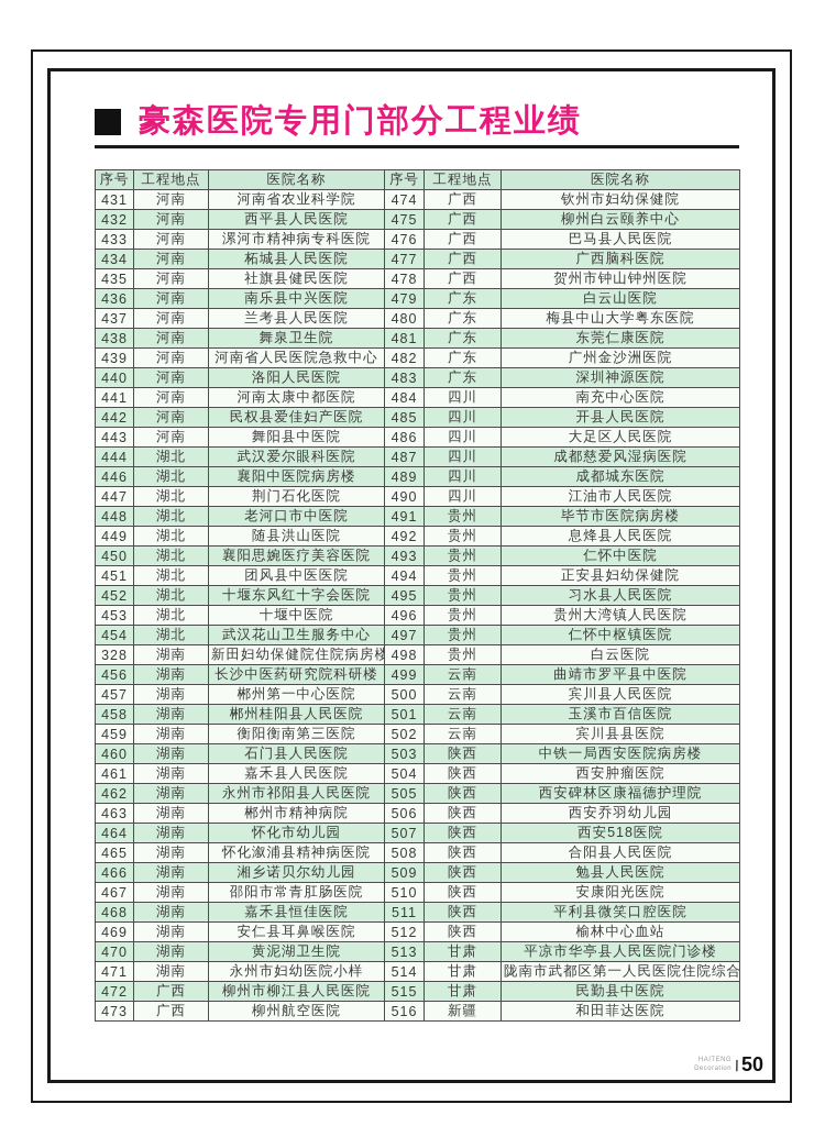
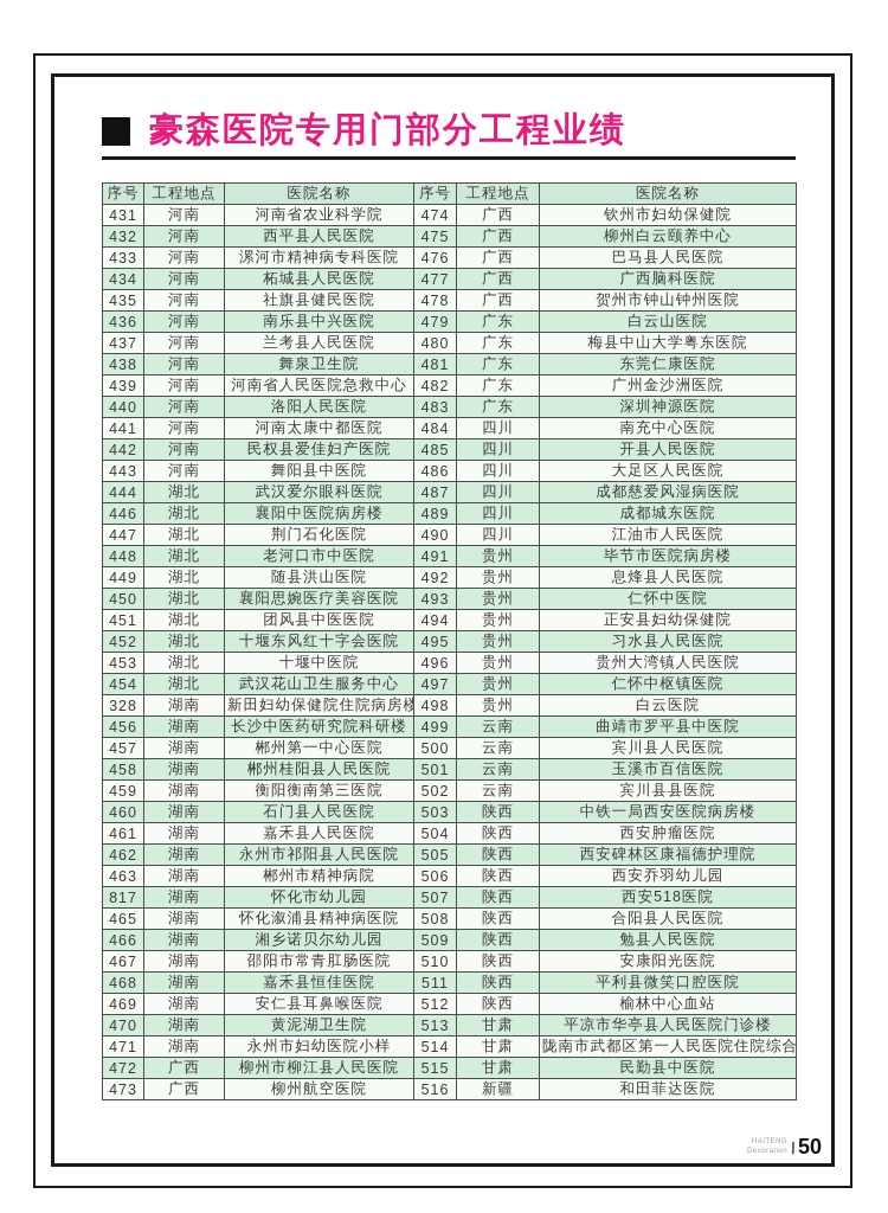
  豪森医院专用门部分工程业绩
  序号	工程地点	医院名称	序号	工程地点	医院名称
  431	河南	河南省农业科学院	474	广西	钦州市妇幼保健院
  432	河南	西平县人民医院	475	广西	柳州白云颐养中心
  433	河南	漯河市精神病专科医院	476	广西	巴马县人民医院
  434	河南	柘城县人民医院	477	广西	广西脑科医院
  435	河南	社旗县健民医院	478	广西	贺州市钟山钟州医院
  436	河南	南乐县中兴医院	479	广东	白云山医院
  437	河南	兰考县人民医院	480	广东	梅县中山大学粤东医院
  438	河南	舞泉卫生院	481	广东	东莞仁康医院
  439	河南	河南省人民医院急救中心	482	广东	广州金沙洲医院
  440	河南	洛阳人民医院	483	广东	深圳神源医院
  441	河南	河南太康中都医院	484	四川	南充中心医院
  442	河南	民权县爱佳妇产医院	485	四川	开县人民医院
  443	河南	舞阳县中医院	486	四川	大足区人民医院
  444	湖北	武汉爱尔眼科医院	487	四川	成都慈爱风湿病医院
  446	湖北	襄阳中医院病房楼	489	四川	成都城东医院
  447	湖北	荆门石化医院	490	四川	江油市人民医院
  448	湖北	老河口市中医院	491	贵州	毕节市医院病房楼
  449	湖北	随县洪山医院	492	贵州	息烽县人民医院
  450	湖北	襄阳思婉医疗美容医院	493	贵州	仁怀中医院
  451	湖北	团风县中医医院	494	贵州	正安县妇幼保健院
  452	湖北	十堰东风红十字会医院	495	贵州	习水县人民医院
  453	湖北	十堰中医院	496	贵州	贵州大湾镇人民医院
  454	湖北	武汉花山卫生服务中心	497	贵州	仁怀中枢镇医院
  328	湖南	新田妇幼保健院住院病房楼	498	贵州	白云医院
  456	湖南	长沙中医药研究院科研楼	499	云南	曲靖市罗平县中医院
  457	湖南	郴州第一中心医院	500	云南	宾川县人民医院
  458	湖南	郴州桂阳县人民医院	501	云南	玉溪市百信医院
  459	湖南	衡阳衡南第三医院	502	云南	宾川县县医院
  460	湖南	石门县人民医院	503	陕西	中铁一局西安医院病房楼
  461	湖南	嘉禾县人民医院	504	陕西	西安肿瘤医院
  462	湖南	永州市祁阳县人民医院	505	陕西	西安碑林区康福德护理院
  463	湖南	郴州市精神病院	506	陕西	西安乔羽幼儿园
- 464	湖南	怀化市幼儿园	507	陕西	西安518医院
+ 817	湖南	怀化市幼儿园	507	陕西	西安518医院
  465	湖南	怀化溆浦县精神病医院	508	陕西	合阳县人民医院
  466	湖南	湘乡诺贝尔幼儿园	509	陕西	勉县人民医院
  467	湖南	邵阳市常青肛肠医院	510	陕西	安康阳光医院
  468	湖南	嘉禾县恒佳医院	511	陕西	平利县微笑口腔医院
  469	湖南	安仁县耳鼻喉医院	512	陕西	榆林中心血站
  470	湖南	黄泥湖卫生院	513	甘肃	平凉市华亭县人民医院门诊楼
  471	湖南	永州市妇幼医院小样	514	甘肃	陇南市武都区第一人民医院住院综合
  472	广西	柳州市柳江县人民医院	515	甘肃	民勤县中医院
  473	广西	柳州航空医院	516	新疆	和田菲达医院
  50
